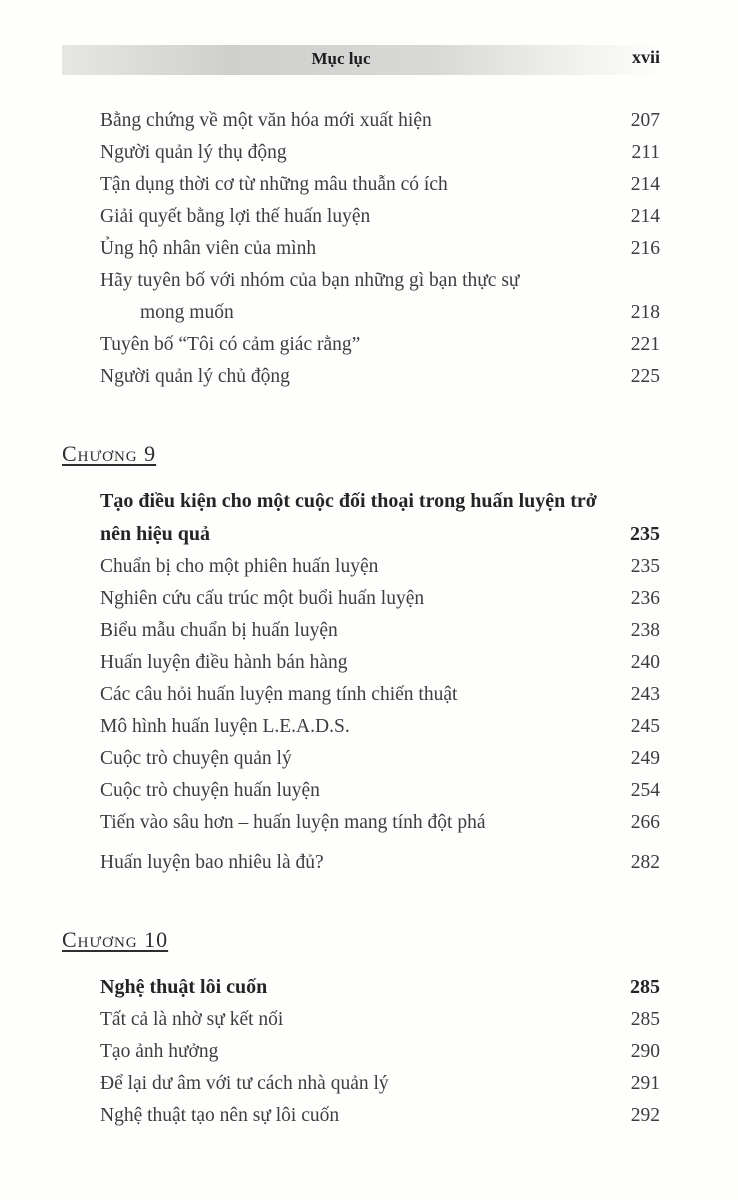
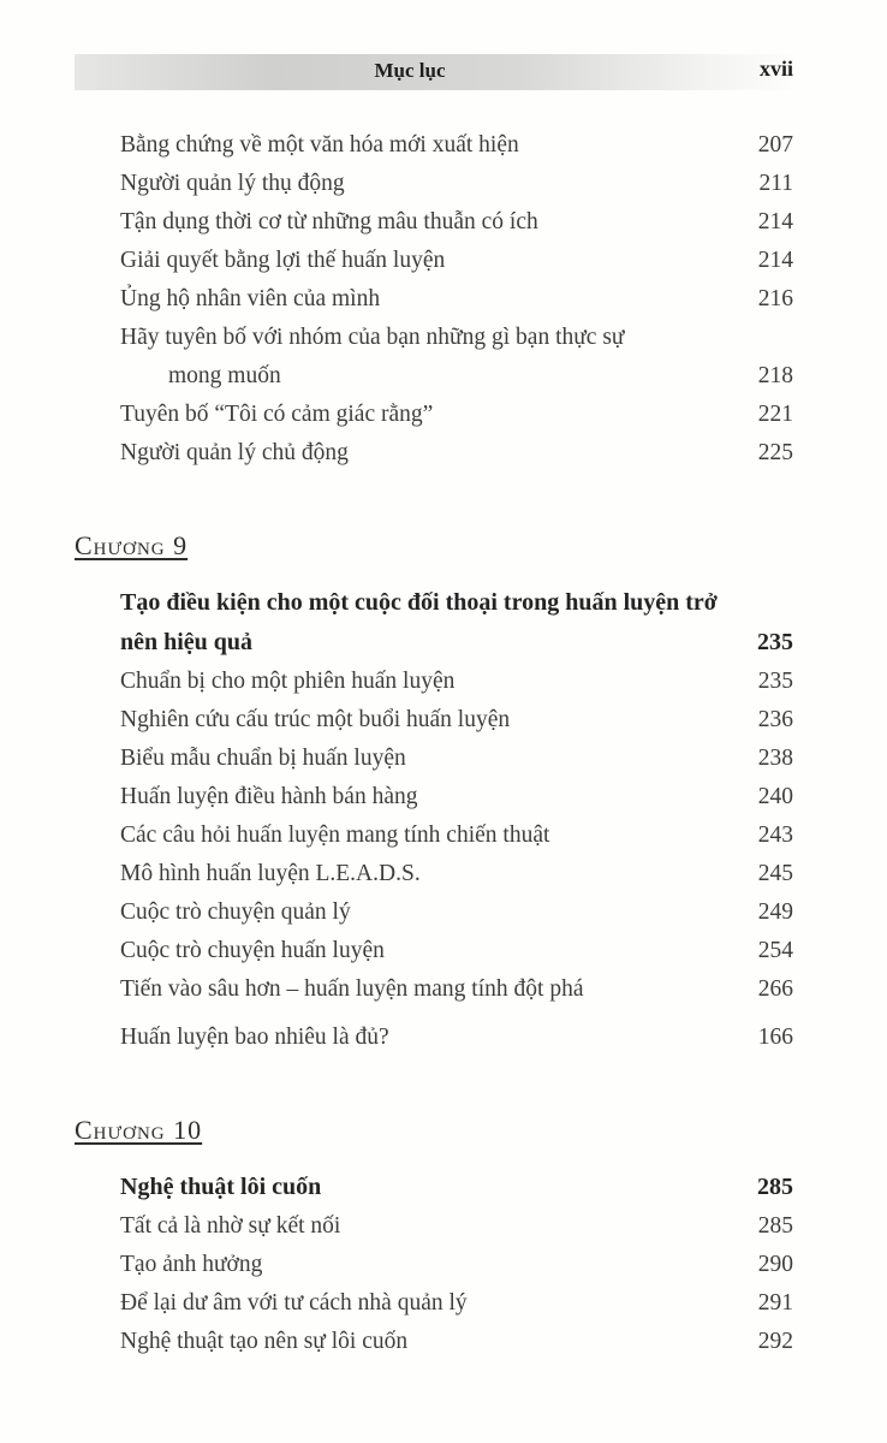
  Mục lục
  xvii
  Bằng chứng về một văn hóa mới xuất hiện
  207
  Người quản lý thụ động
  211
  Tận dụng thời cơ từ những mâu thuẫn có ích
  214
  Giải quyết bằng lợi thế huấn luyện
  214
  Ủng hộ nhân viên của mình
  216
  Hãy tuyên bố với nhóm của bạn những gì bạn thực sự mong muốn
  218
  Tuyên bố “Tôi có cảm giác rằng”
  221
  Người quản lý chủ động
  225
  Chương 9
  Tạo điều kiện cho một cuộc đối thoại trong huấn luyện trở nên hiệu quả
  235
  Chuẩn bị cho một phiên huấn luyện
  235
  Nghiên cứu cấu trúc một buổi huấn luyện
  236
  Biểu mẫu chuẩn bị huấn luyện
  238
  Huấn luyện điều hành bán hàng
  240
  Các câu hỏi huấn luyện mang tính chiến thuật
  243
  Mô hình huấn luyện L.E.A.D.S.
  245
  Cuộc trò chuyện quản lý
  249
  Cuộc trò chuyện huấn luyện
  254
  Tiến vào sâu hơn – huấn luyện mang tính đột phá
  266
  Huấn luyện bao nhiêu là đủ?
- 282
+ 166
  Chương 10
  Nghệ thuật lôi cuốn
  285
  Tất cả là nhờ sự kết nối
  285
  Tạo ảnh hưởng
  290
  Để lại dư âm với tư cách nhà quản lý
  291
  Nghệ thuật tạo nên sự lôi cuốn
  292
